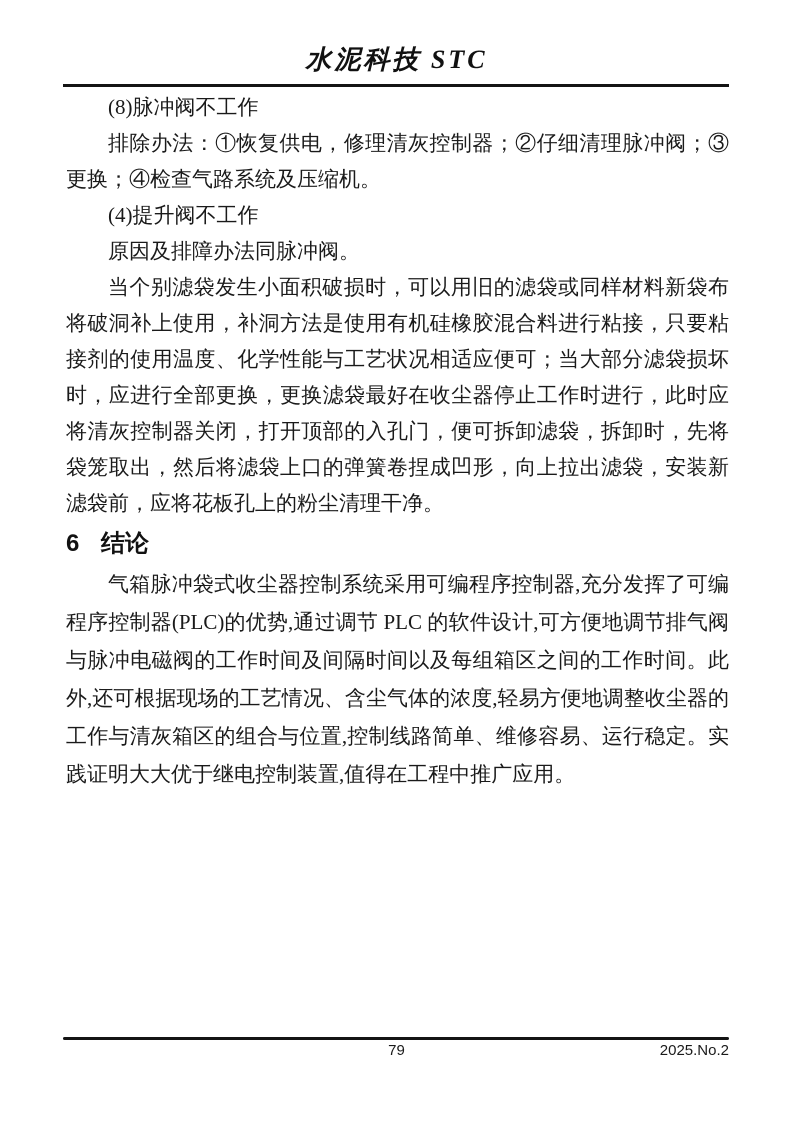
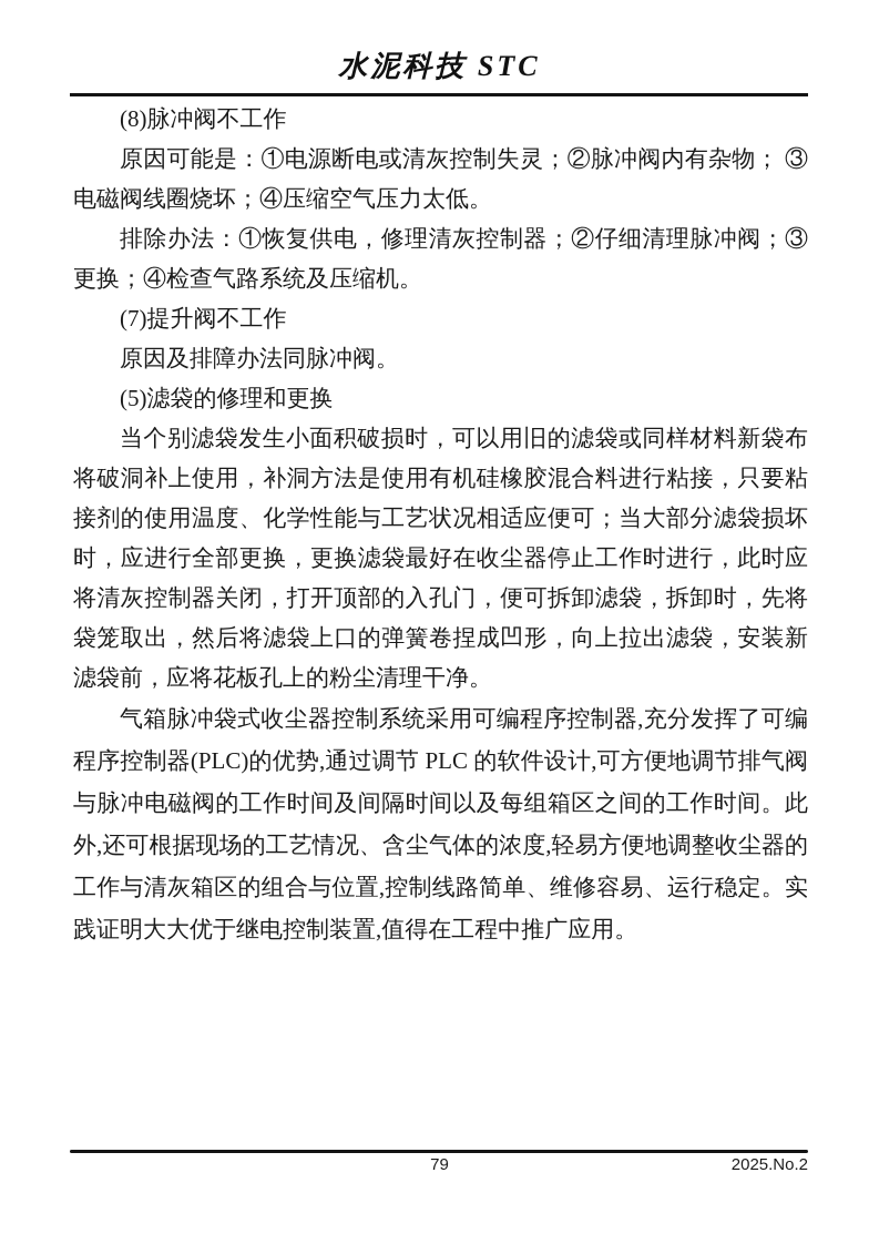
  水泥科技 STC
  (8)脉冲阀不工作
+ 原因可能是：①电源断电或清灰控制失灵；②脉冲阀内有杂物； ③电磁阀线圈烧坏；④压缩空气压力太低。
  排除办法：①恢复供电，修理清灰控制器；②仔细清理脉冲阀；③更换；④检查气路系统及压缩机。
- (4)提升阀不工作
+ (7)提升阀不工作
  原因及排障办法同脉冲阀。
+ (5)滤袋的修理和更换
  当个别滤袋发生小面积破损时，可以用旧的滤袋或同样材料新袋布将破洞补上使用，补洞方法是使用有机硅橡胶混合料进行粘接，只要粘接剂的使用温度、化学性能与工艺状况相适应便可；当大部分滤袋损坏时，应进行全部更换，更换滤袋最好在收尘器停止工作时进行，此时应将清灰控制器关闭，打开顶部的入孔门，便可拆卸滤袋，拆卸时，先将袋笼取出，然后将滤袋上口的弹簧卷捏成凹形，向上拉出滤袋，安装新滤袋前，应将花板孔上的粉尘清理干净。
- 6 结论
  气箱脉冲袋式收尘器控制系统采用可编程序控制器,充分发挥了可编程序控制器(PLC)的优势,通过调节 PLC 的软件设计,可方便地调节排气阀与脉冲电磁阀的工作时间及间隔时间以及每组箱区之间的工作时间。此外,还可根据现场的工艺情况、含尘气体的浓度,轻易方便地调整收尘器的工作与清灰箱区的组合与位置,控制线路简单、维修容易、运行稳定。实践证明大大优于继电控制装置,值得在工程中推广应用。
  79
  2025.No.2
